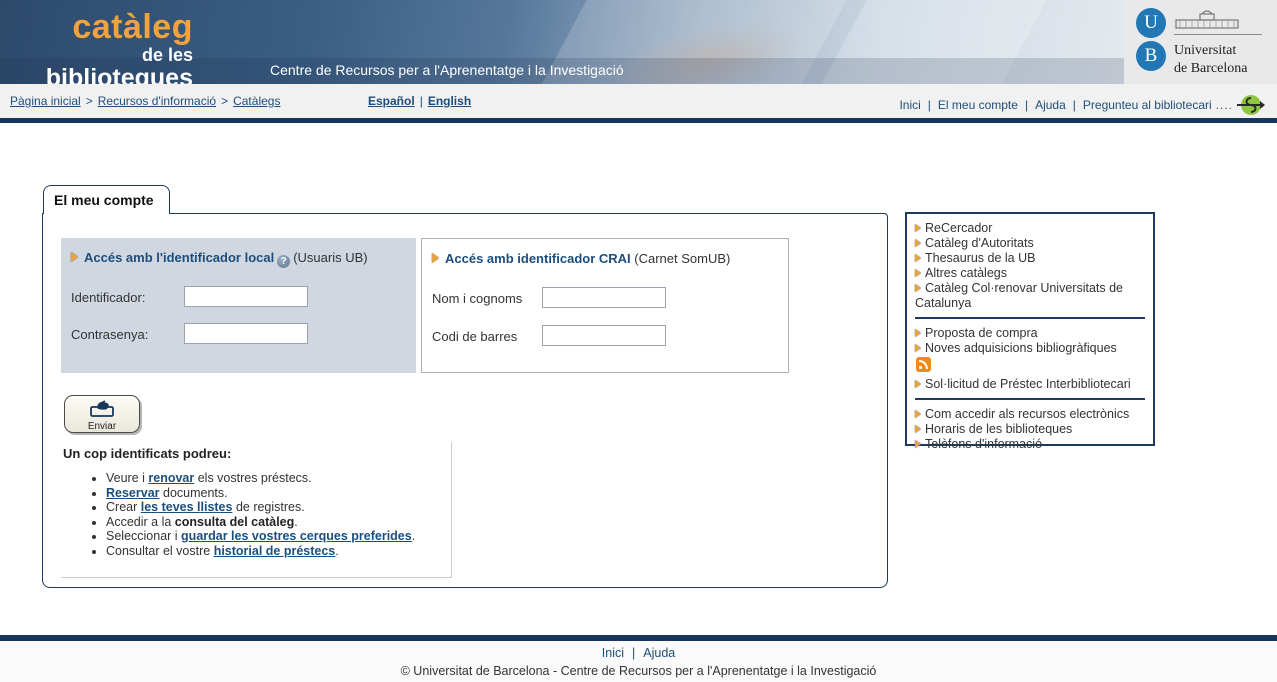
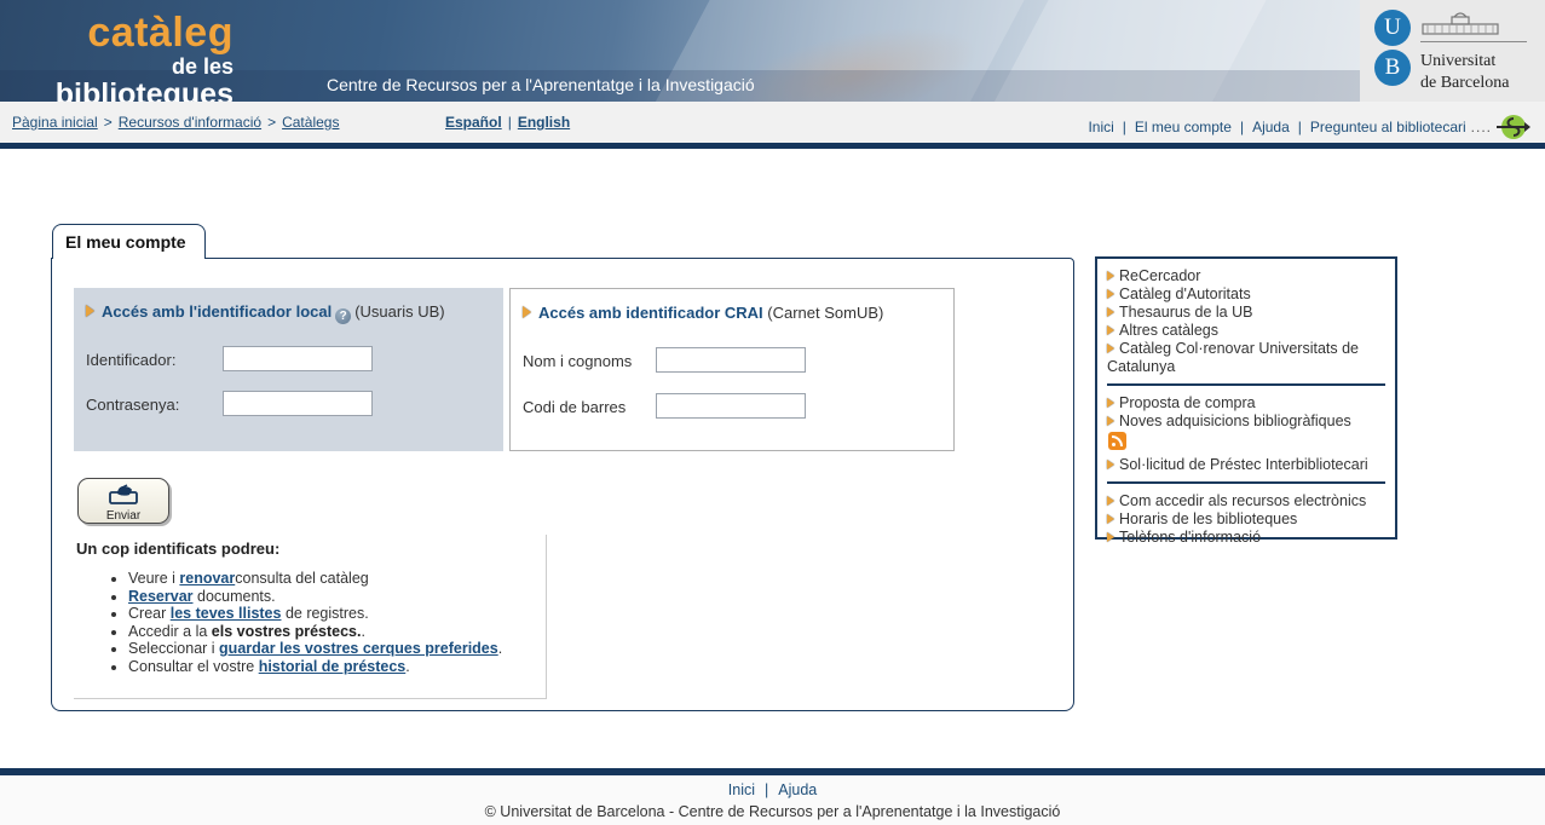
  catàleg
  de les
  biblioteques
  Centre de Recursos per a l'Aprenentatge i la Investigació
  U
  B
  Universitat
  de Barcelona
  Pàgina inicial > Recursos d'informació > Catàlegs
  Español | English
  Inici
  |
  El meu compte
  |
  Ajuda
  |
  Pregunteu al bibliotecari
  ....
  El meu compte
  Accés amb l'identificador local ? (Usuaris UB)
  Identificador:
  Contrasenya:
  Accés amb identificador CRAI (Carnet SomUB)
  Nom i cognoms
  Codi de barres
  Enviar
  Un cop identificats podreu:
- Veure i renovar els vostres préstecs.
+ Veure i renovarconsulta del catàleg
  Reservar documents.
  Crear les teves llistes de registres.
- Accedir a la consulta del catàleg.
+ Accedir a la els vostres préstecs..
  Seleccionar i guardar les vostres cerques preferides.
  Consultar el vostre historial de préstecs.
  ReCercador
  Catàleg d'Autoritats
  Thesaurus de la UB
  Altres catàlegs
  Catàleg Col·renovar Universitats de Catalunya
  Proposta de compra
  Noves adquisicions bibliogràfiques
  Sol·licitud de Préstec Interbibliotecari
  Com accedir als recursos electrònics
  Horaris de les biblioteques
  Telèfons d'informació
  Inici | Ajuda
  © Universitat de Barcelona - Centre de Recursos per a l'Aprenentatge i la Investigació
